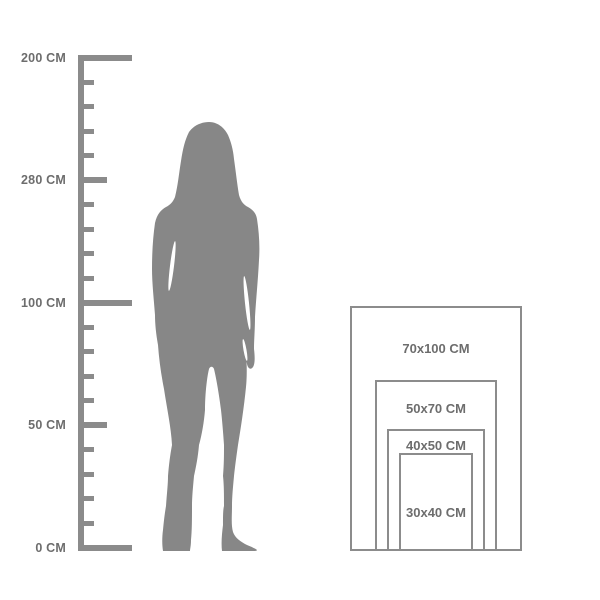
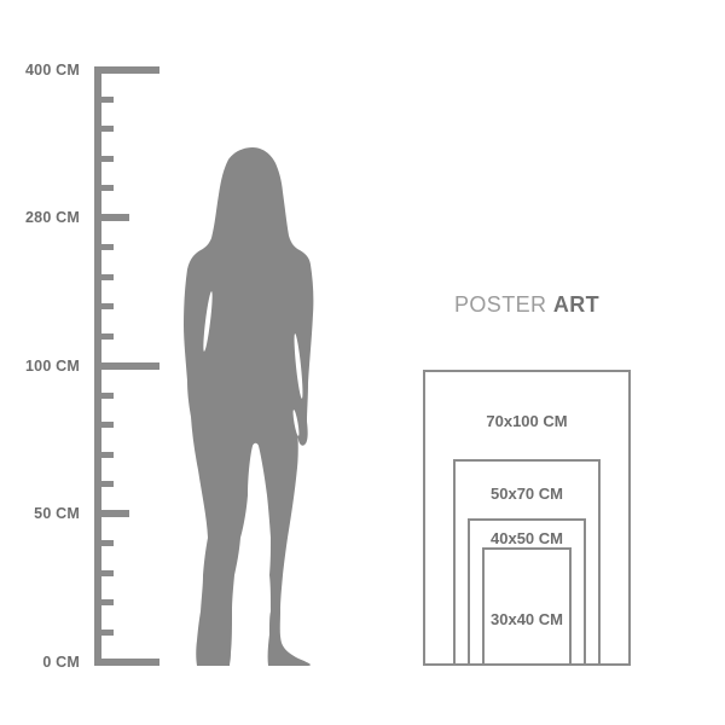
- 200 CM
+ 400 CM
  280 CM
  100 CM
  50 CM
  0 CM
+ POSTER ART
  70x100 CM
  50x70 CM
  40x50 CM
  30x40 CM
